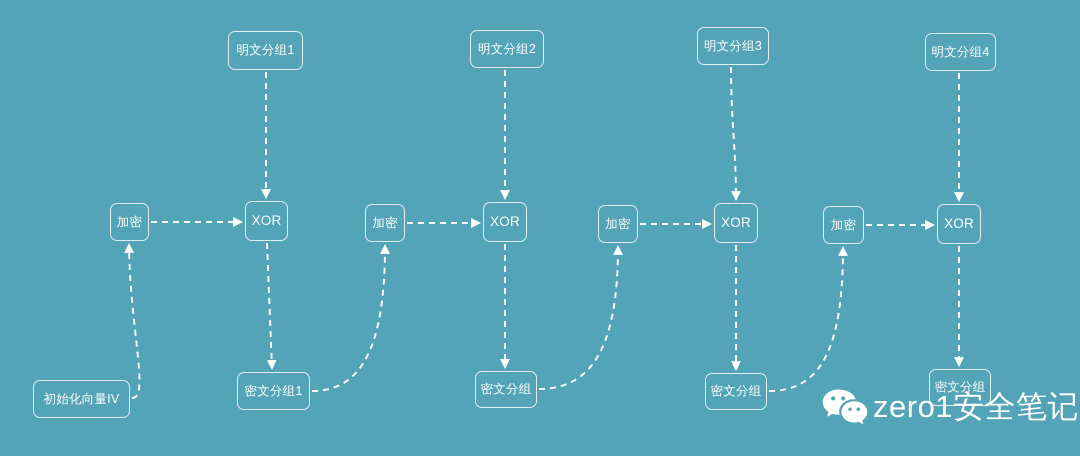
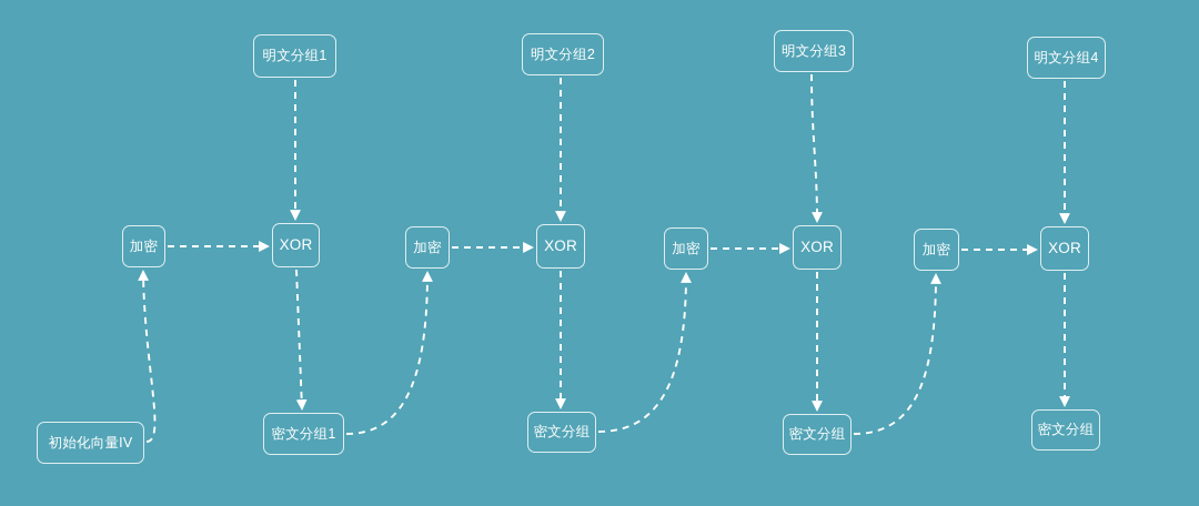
  初始化向量IV
  加密
  XOR
  明文分组1
  密文分组1
  加密
  XOR
  明文分组2
  密文分组
  加密
  XOR
  明文分组3
  密文分组
  加密
  XOR
  明文分组4
  密文分组
- zero1安全笔记
